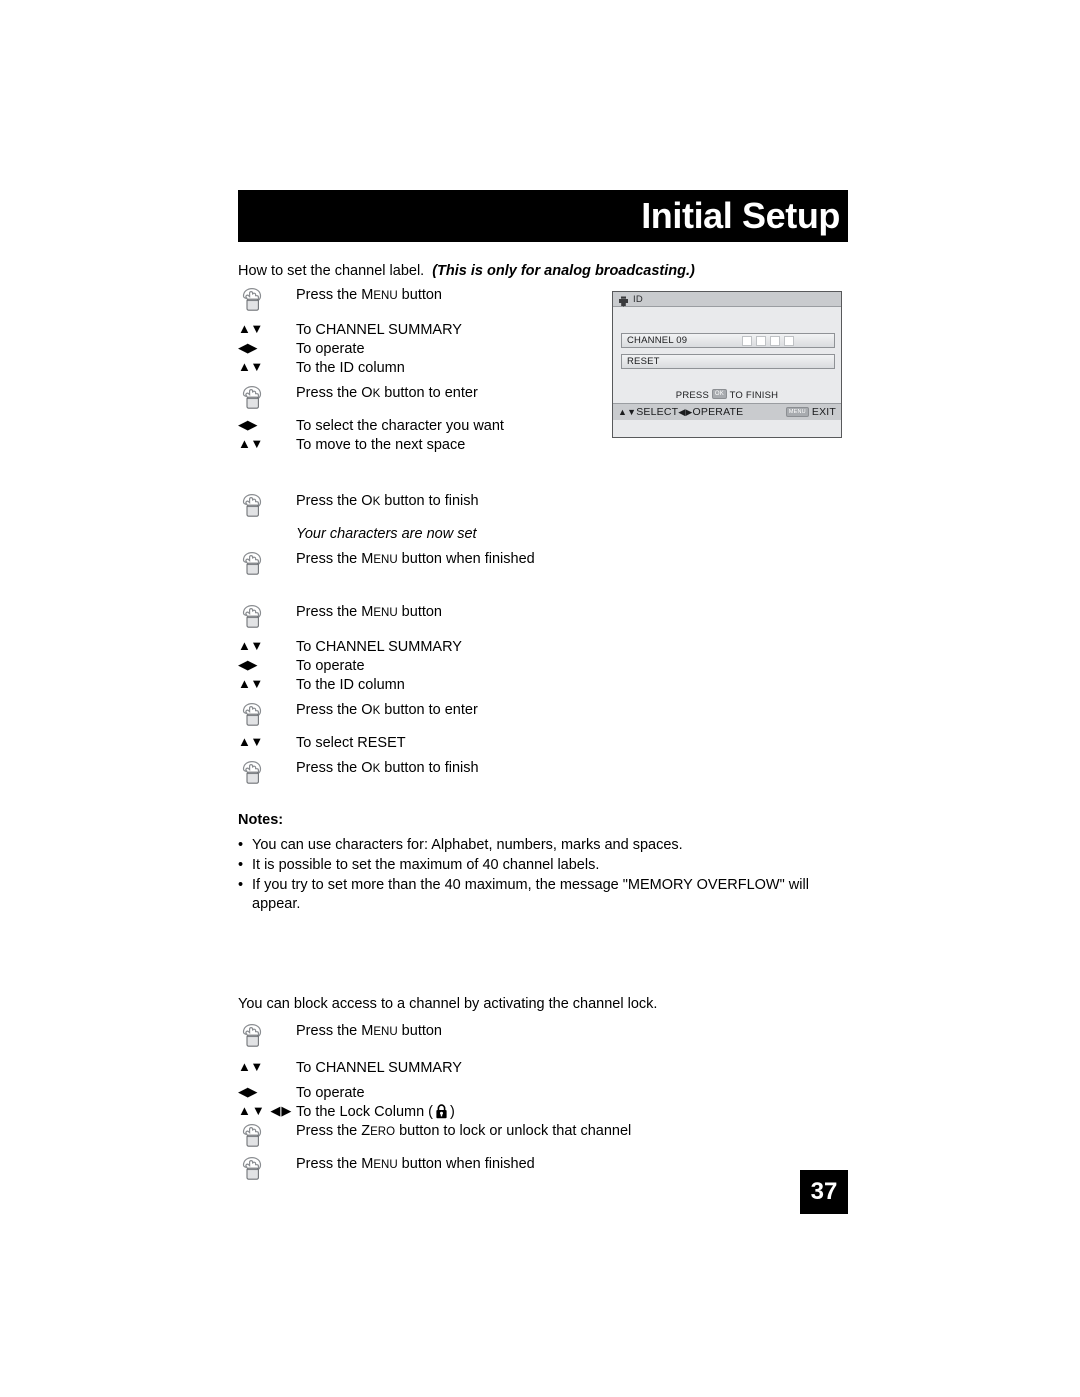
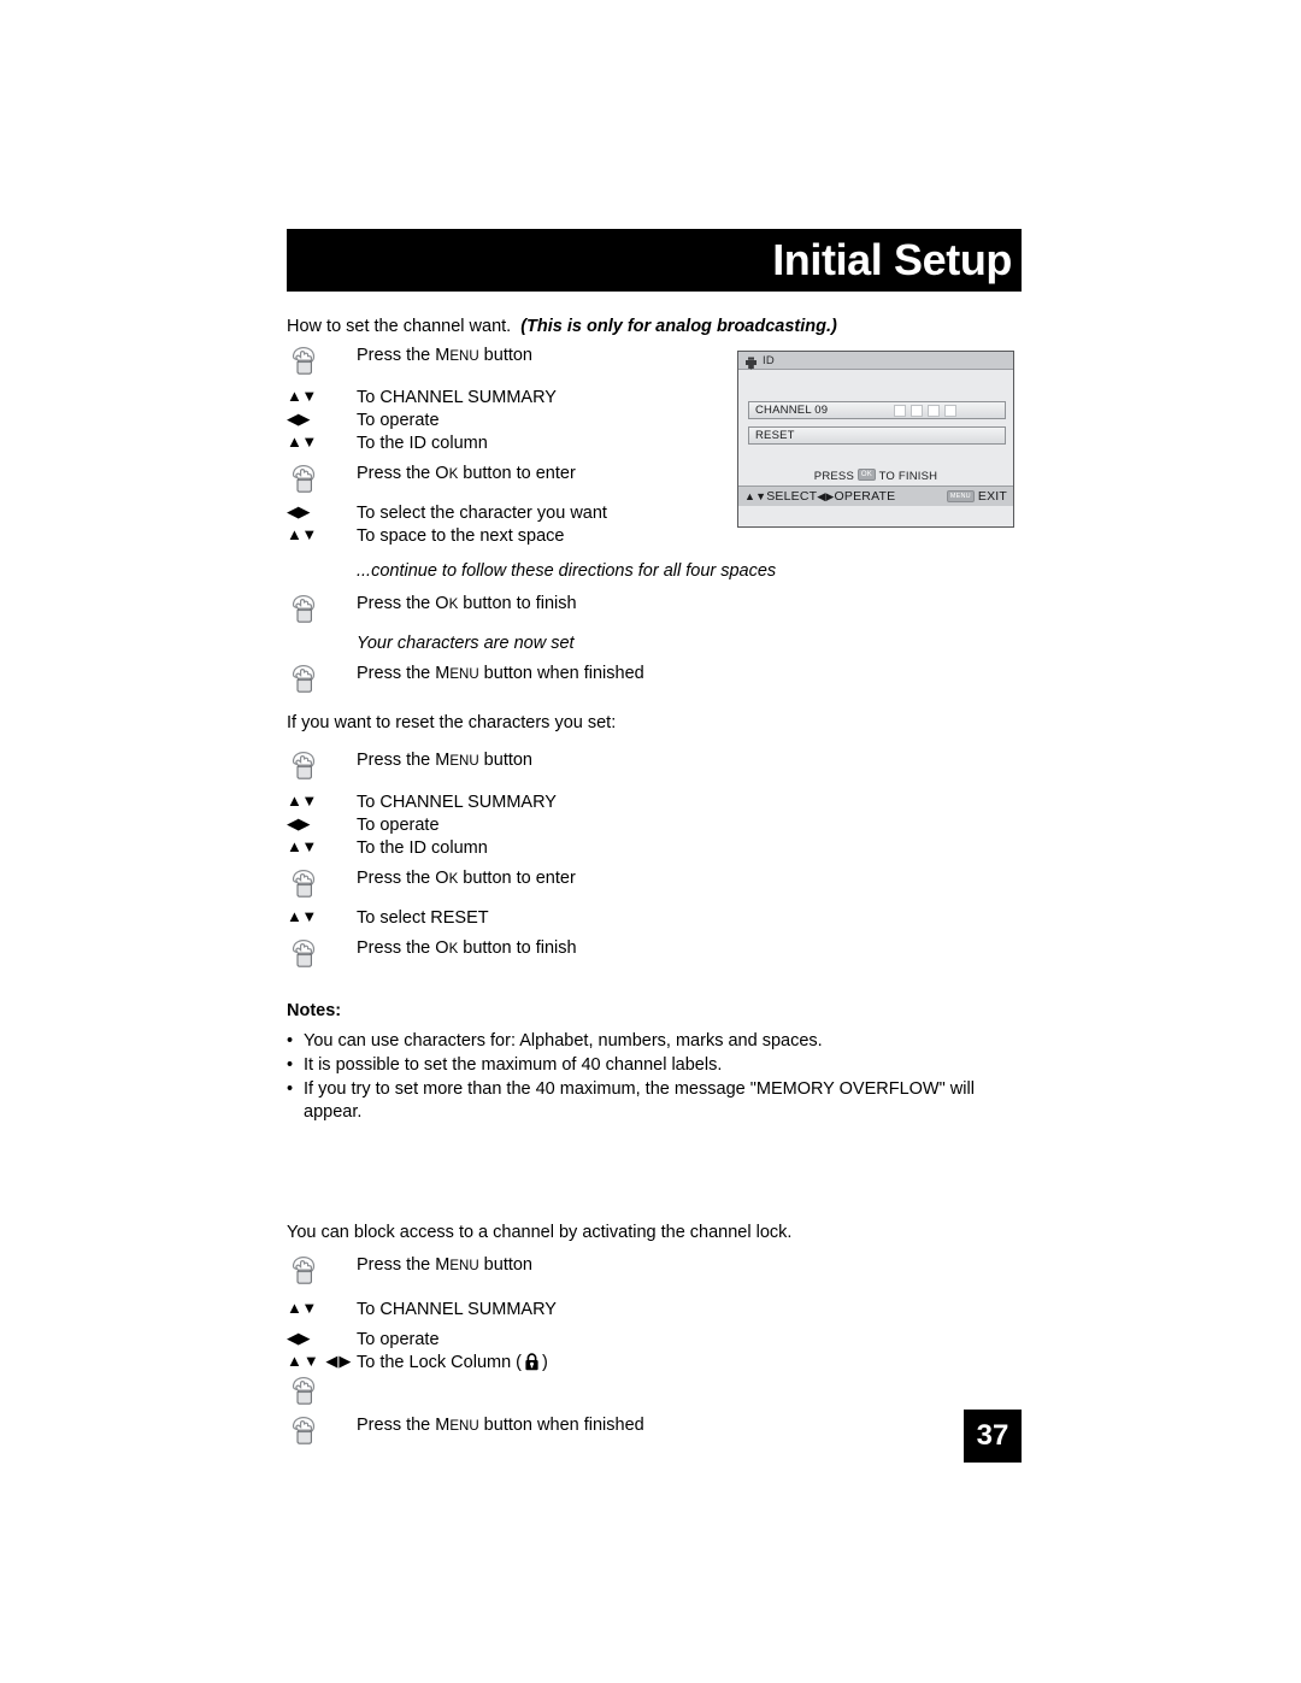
  Initial Setup
  ID
  CHANNEL 09
  RESET
  PRESS TO FINISH
  ▲▼
  SELECT
  ◀▶
  OPERATE
  EXIT
- How to set the channel label. (This is only for analog broadcasting.)
+ How to set the channel want. (This is only for analog broadcasting.)
  Press the MENU button
  ▲▼
  To CHANNEL SUMMARY
  ◀▶
  To operate
  ▲▼
  To the ID column
  Press the OK button to enter
  ◀▶
  To select the character you want
  ▲▼
- To move to the next space
+ To space to the next space
+ ...continue to follow these directions for all four spaces
  Press the OK button to finish
  Your characters are now set
  Press the MENU button when finished
+ If you want to reset the characters you set:
  Press the MENU button
  ▲▼
  To CHANNEL SUMMARY
  ◀▶
  To operate
  ▲▼
  To the ID column
  Press the OK button to enter
  ▲▼
  To select RESET
  Press the OK button to finish
  Notes:
  •
  You can use characters for: Alphabet, numbers, marks and spaces.
  •
  It is possible to set the maximum of 40 channel labels.
  •
  If you try to set more than the 40 maximum, the message "MEMORY OVERFLOW" will appear.
  You can block access to a channel by activating the channel lock.
  Press the MENU button
  ▲▼
  To CHANNEL SUMMARY
  ◀▶
  To operate
  ▲▼ ◀▶
  To the Lock Column ( )
- Press the ZERO button to lock or unlock that channel
  Press the MENU button when finished
  37
